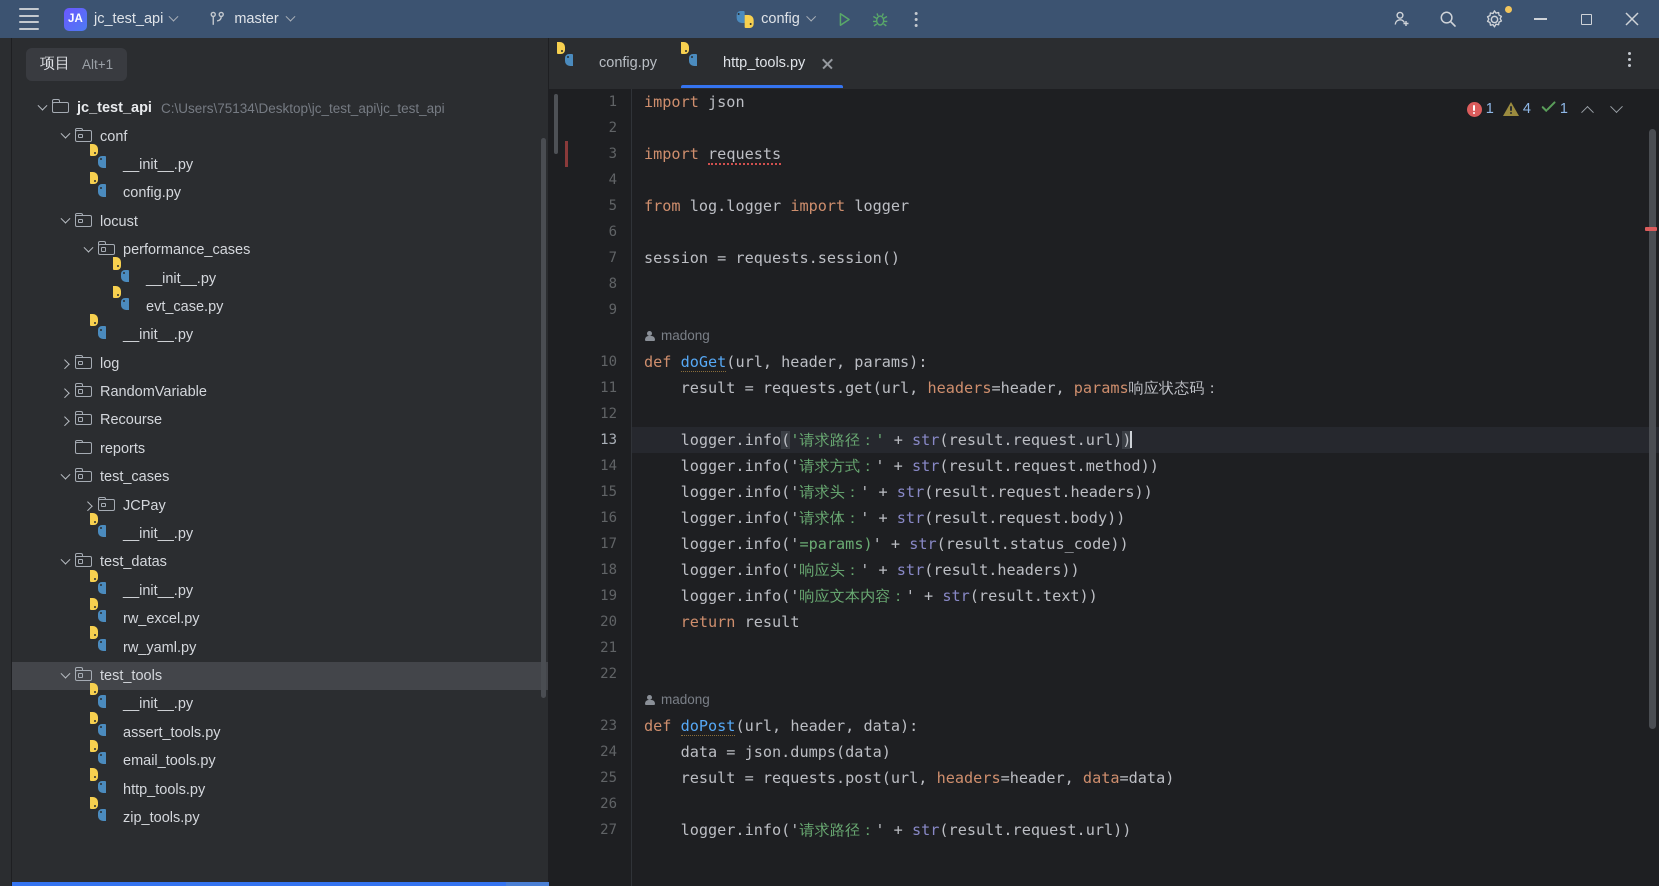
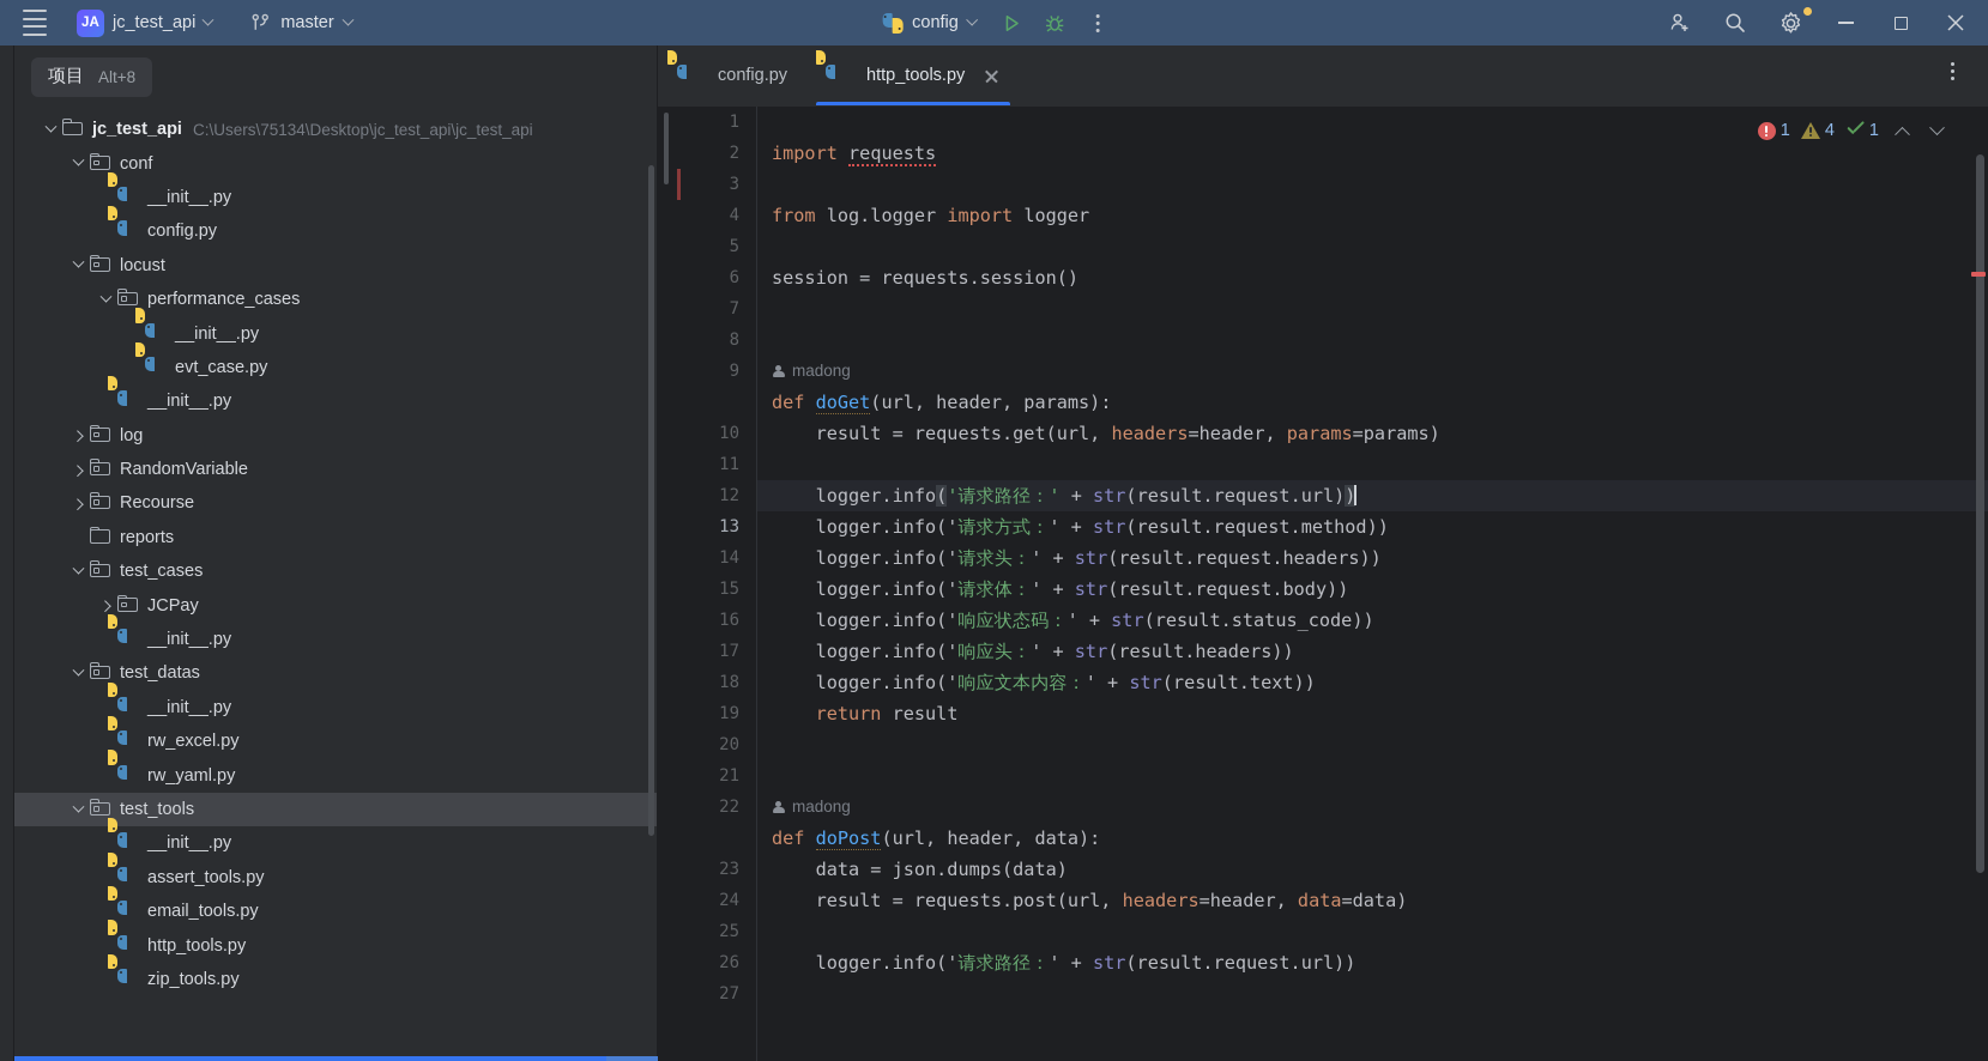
  JA
  jc_test_api
  master
  config
  项目
- Alt+1
+ Alt+8
  jc_test_api
  C:\Users\75134\Desktop\jc_test_api\jc_test_api
  conf
  __init__.py
  config.py
  locust
  performance_cases
  __init__.py
  evt_case.py
  __init__.py
  log
  RandomVariable
  Recourse
  reports
  test_cases
  JCPay
  __init__.py
  test_datas
  __init__.py
  rw_excel.py
  rw_yaml.py
  test_tools
  __init__.py
  assert_tools.py
  email_tools.py
  http_tools.py
  zip_tools.py
  config.py
  http_tools.py
  1
  2
  3
  4
  5
  6
  7
  8
  9
  10
  11
  12
  13
  14
  15
  16
  17
  18
  19
  20
  21
  22
  23
  24
  25
  26
  27
- import json
  import requests
  from log.logger import logger
  session = requests.session()
  madong
  def doGet(url, header, params):
- result = requests.get(url, headers=header, params响应状态码：
+ result = requests.get(url, headers=header, params=params)
  logger.info('请求路径：' + str(result.request.url))
  logger.info('请求方式：' + str(result.request.method))
  logger.info('请求头：' + str(result.request.headers))
  logger.info('请求体：' + str(result.request.body))
- logger.info('=params)' + str(result.status_code))
+ logger.info('响应状态码：' + str(result.status_code))
  logger.info('响应头：' + str(result.headers))
  logger.info('响应文本内容：' + str(result.text))
  return result
  madong
  def doPost(url, header, data):
  data = json.dumps(data)
  result = requests.post(url, headers=header, data=data)
  logger.info('请求路径：' + str(result.request.url))
  1
  4
  1
